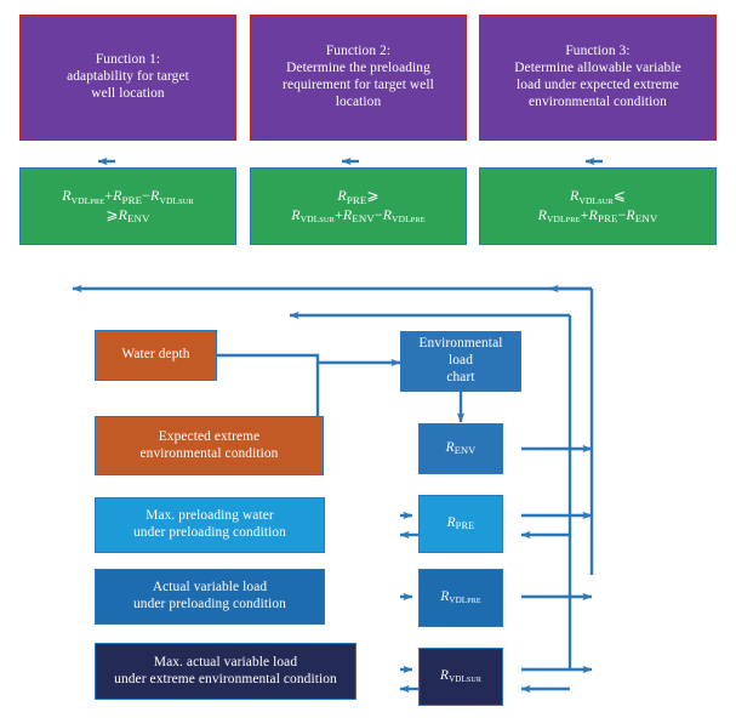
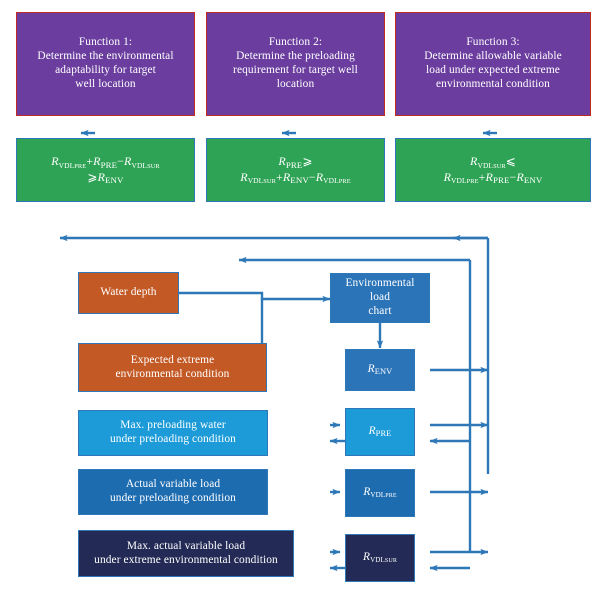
  Function 1:
+ Determine the environmental
  adaptability for target
  well location
  Function 2:
  Determine the preloading
  requirement for target well
  location
  Function 3:
  Determine allowable variable
  load under expected extreme
  environmental condition
  RVDL +RPRE−RVDL
  ⩾RENV
  RPRE⩾
  RVDL +RENV−RVDL
  RVDL +RPRE−RENV
  Water depth
  Expected extreme
  environmental condition
  Environmental load
  chart
  RENV
  Max. preloading water
  under preloading condition
  RPRE
  Actual variable load
  under preloading condition
  Max. actual variable load
  under extreme environmental condition
